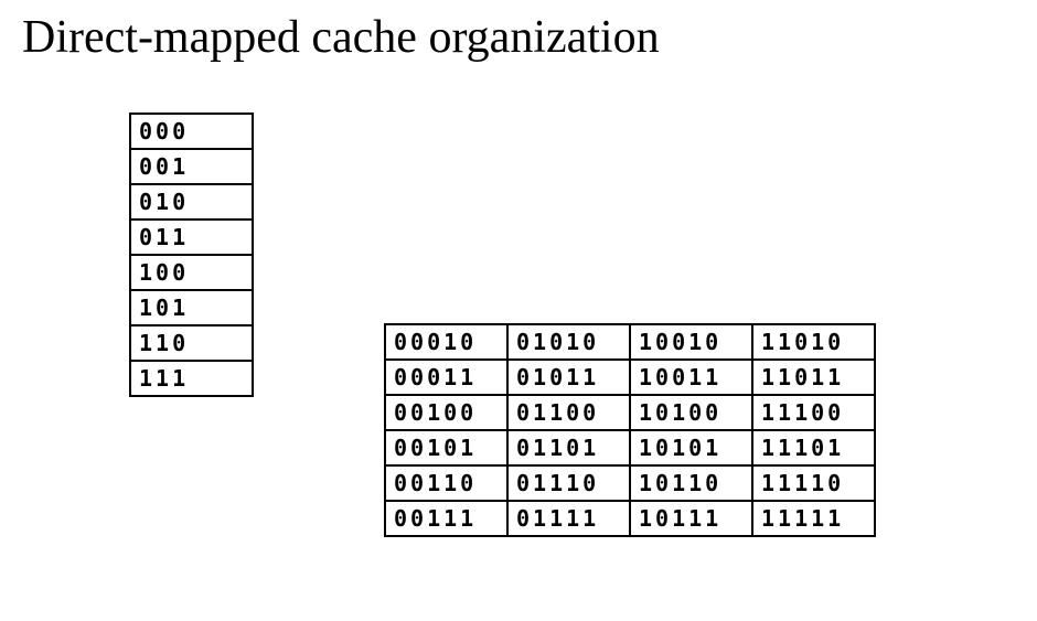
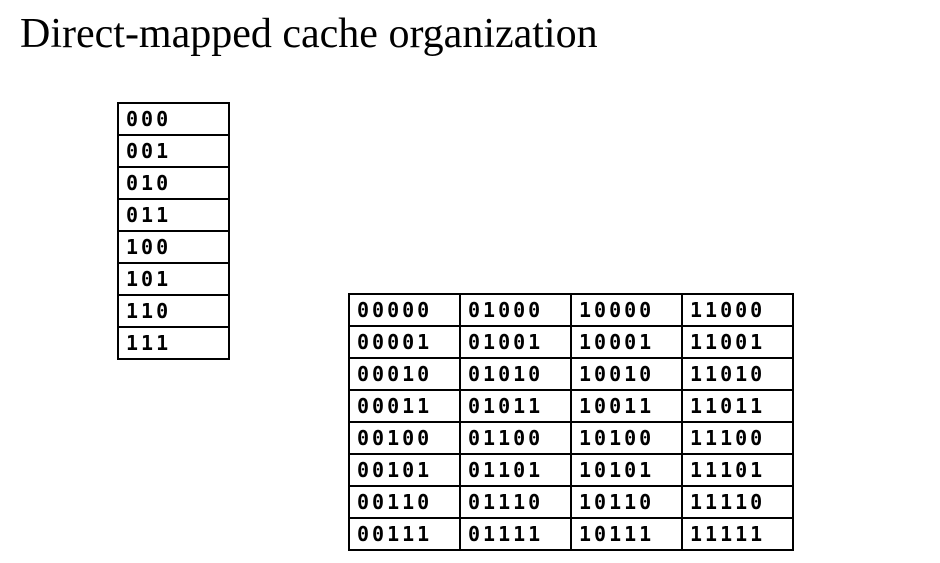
  Direct-mapped cache organization
  000
  001
  010
  011
  100
  101
  110
  111
+ 00000	01000	10000	11000
+ 00001	01001	10001	11001
  00010	01010	10010	11010
  00011	01011	10011	11011
  00100	01100	10100	11100
  00101	01101	10101	11101
  00110	01110	10110	11110
  00111	01111	10111	11111
